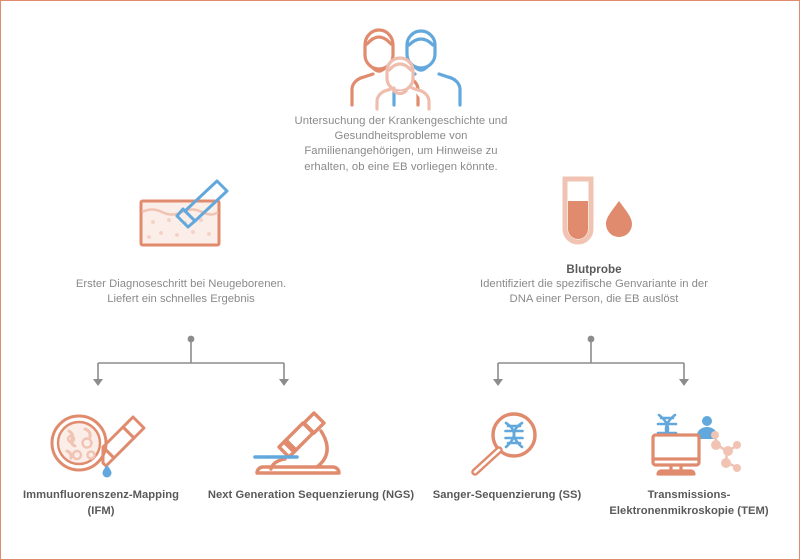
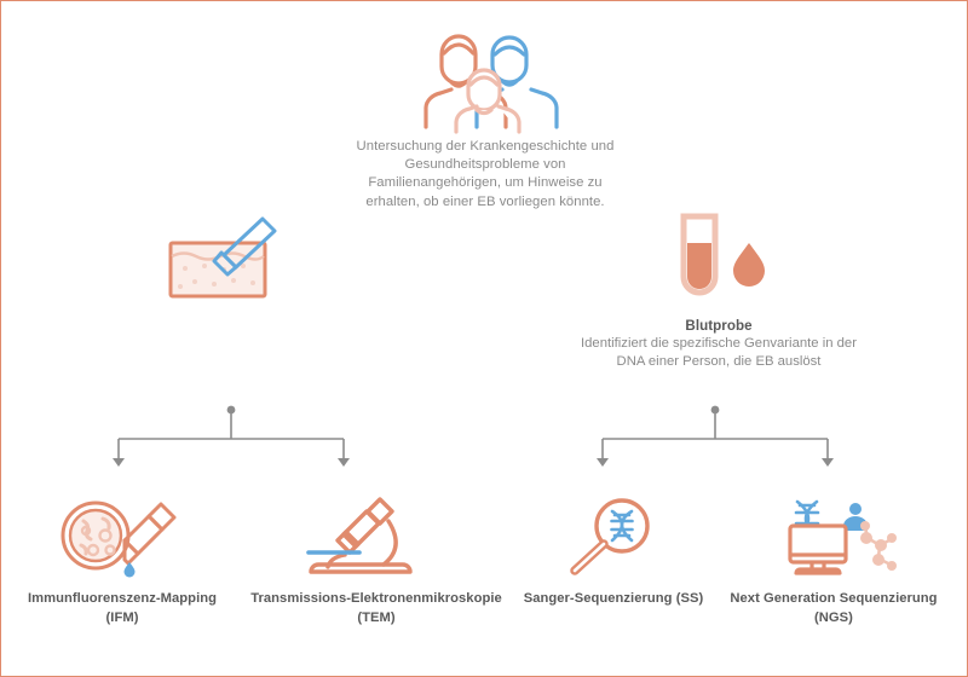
- Untersuchung der Krankengeschichte und Gesundheitsprobleme von Familienangehörigen, um Hinweise zu erhalten, ob eine EB vorliegen könnte.
+ Untersuchung der Krankengeschichte und Gesundheitsprobleme von Familienangehörigen, um Hinweise zu erhalten, ob einer EB vorliegen könnte.
- Erster Diagnoseschritt bei Neugeborenen. Liefert ein schnelles Ergebnis
  Blutprobe
  Identifiziert die spezifische Genvariante in der DNA einer Person, die EB auslöst
  Immunfluorenszenz-Mapping (IFM)
- Next Generation Sequenzierung (NGS)
+ Transmissions-Elektronenmikroskopie (TEM)
  Sanger-Sequenzierung (SS)
- Transmissions-Elektronenmikroskopie (TEM)
+ Next Generation Sequenzierung (NGS)
